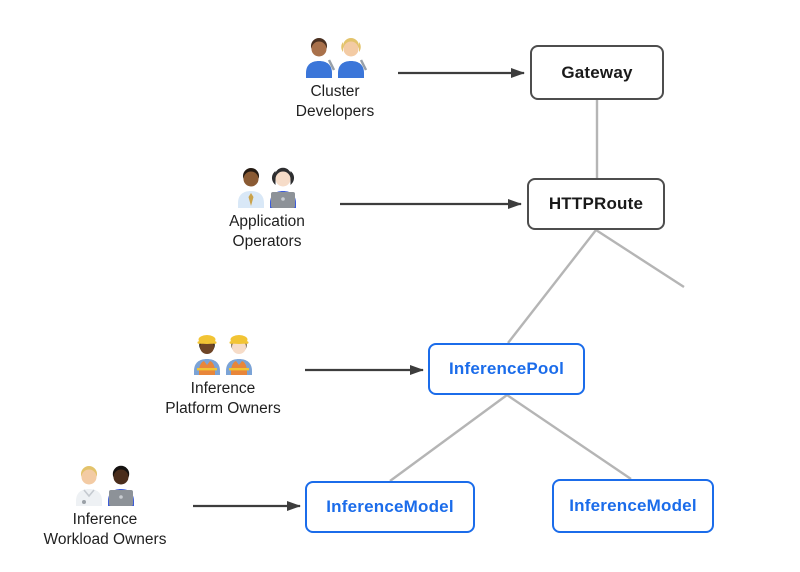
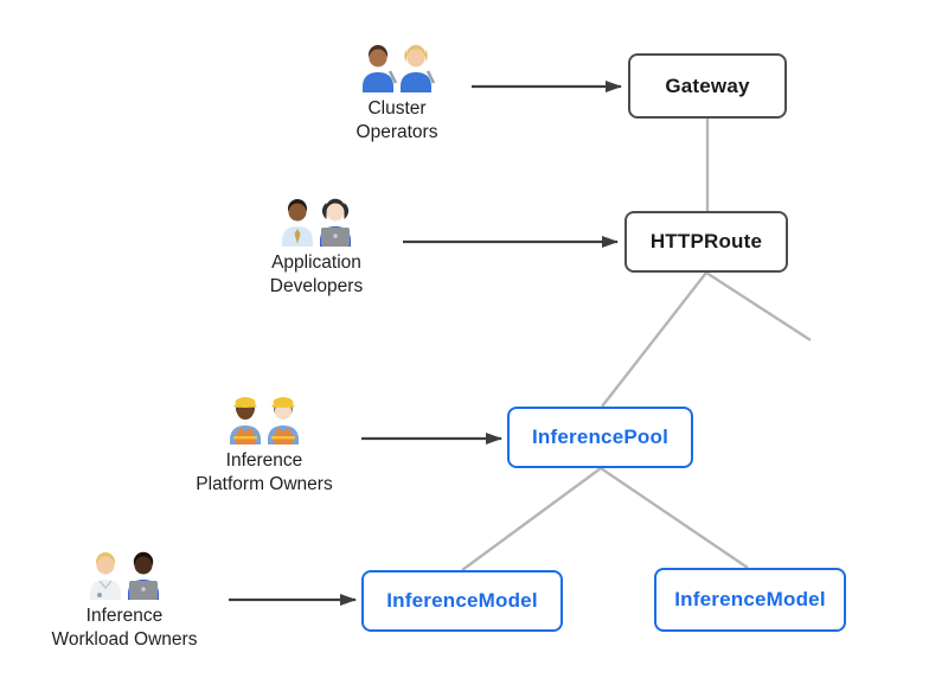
  Gateway
  HTTPRoute
  InferencePool
  InferenceModel
  InferenceModel
  Cluster
- Developers
+ Operators
  Application
- Operators
+ Developers
  Inference
  Platform Owners
  Inference
  Workload Owners
